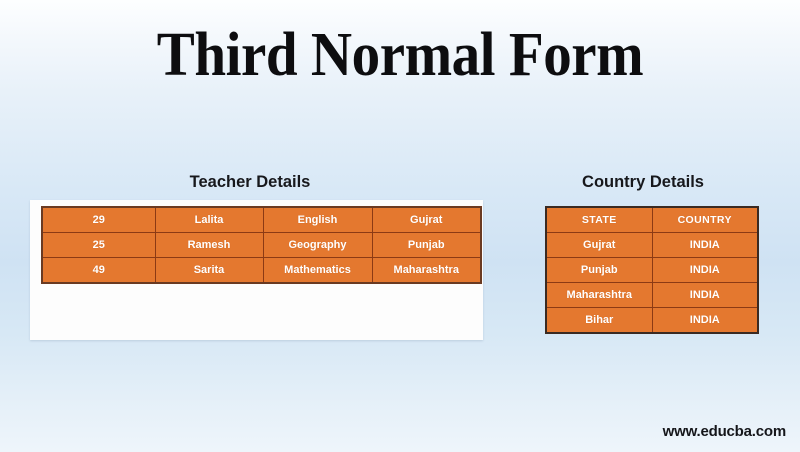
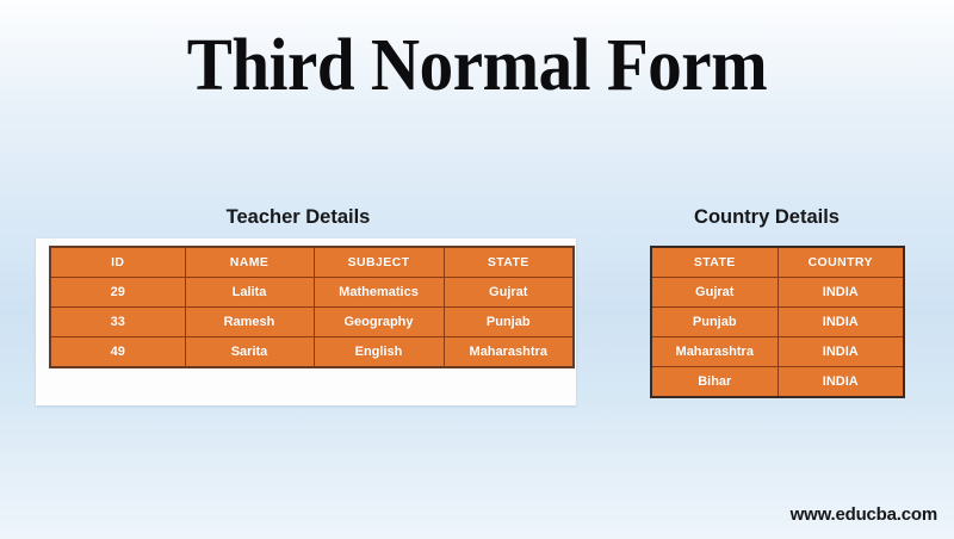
  Third Normal Form
  Teacher Details
+ ID	NAME	SUBJECT	STATE
- 29	Lalita	English	Gujrat
+ 29	Lalita	Mathematics	Gujrat
- 25	Ramesh	Geography	Punjab
+ 33	Ramesh	Geography	Punjab
- 49	Sarita	Mathematics	Maharashtra
+ 49	Sarita	English	Maharashtra
  Country Details
  STATE	COUNTRY
  Gujrat	INDIA
  Punjab	INDIA
  Maharashtra	INDIA
  Bihar	INDIA
  www.educba.com
